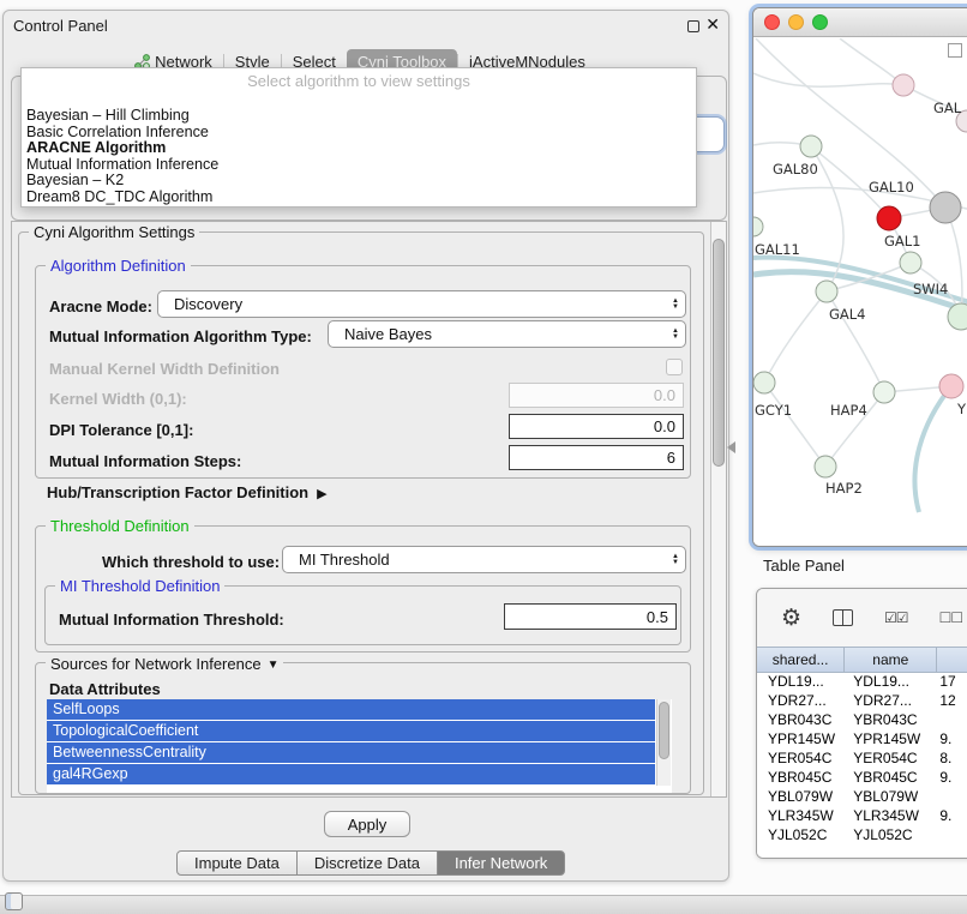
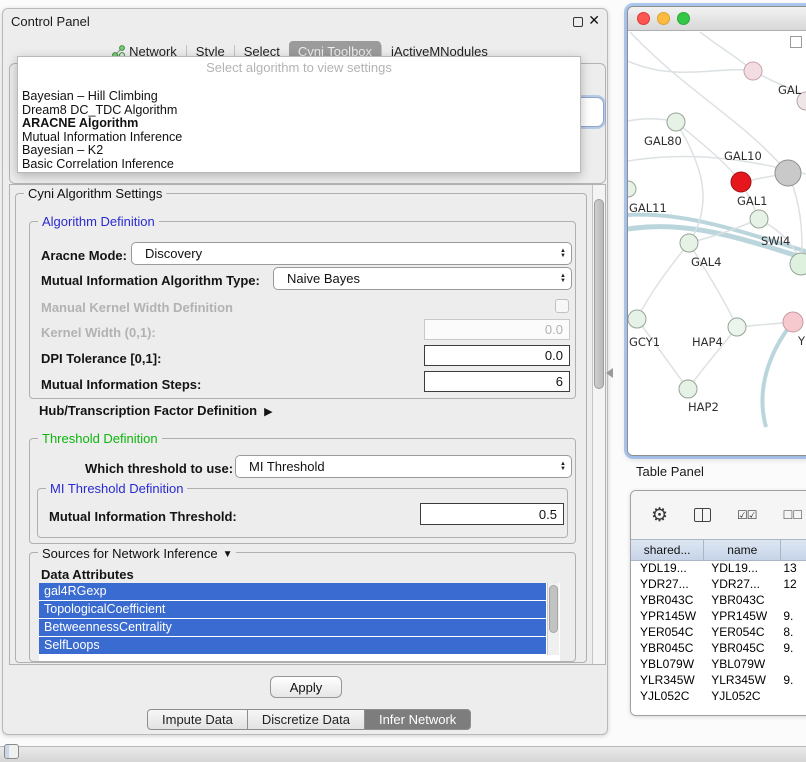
  Control Panel
  ✕
  Network
  Style
  Select
  Cyni Toolbox
  jActiveMNodules
  Select algorithm to view settings
  Bayesian – Hill Climbing
- Basic Correlation Inference
+ Dream8 DC_TDC Algorithm
  ARACNE Algorithm
  Mutual Information Inference
  Bayesian – K2
- Dream8 DC_TDC Algorithm
+ Basic Correlation Inference
  Cyni Algorithm Settings
  Algorithm Definition
  Aracne Mode:
  Discovery
  Mutual Information Algorithm Type:
  Naive Bayes
  Manual Kernel Width Definition
  Kernel Width (0,1):
  0.0
  DPI Tolerance [0,1]:
  0.0
  Mutual Information Steps:
  6
  Hub/Transcription Factor Definition
  Threshold Definition
  Which threshold to use:
  MI Threshold
  MI Threshold Definition
  Mutual Information Threshold:
  0.5
  Sources for Network Inference
  Data Attributes
- SelfLoops
+ gal4RGexp
  TopologicalCoefficient
  BetweennessCentrality
- gal4RGexp
+ SelfLoops
  Apply
  Impute Data
  Discretize Data
  Infer Network
  GAL
  GAL80
  GAL10
  GAL11
  GAL1
  SWI4
  GAL4
  GCY1
  HAP4
  Y
  HAP2
  Table Panel
  shared...
  name
  YDL19...
  YDL19...
- 17
+ 13
  YDR27...
  YDR27...
  12
  YBR043C
  YBR043C
  YPR145W
  YPR145W
  9.
  YER054C
  YER054C
  8.
  YBR045C
  YBR045C
  9.
  YBL079W
  YBL079W
  YLR345W
  YLR345W
  9.
  YJL052C
  YJL052C
